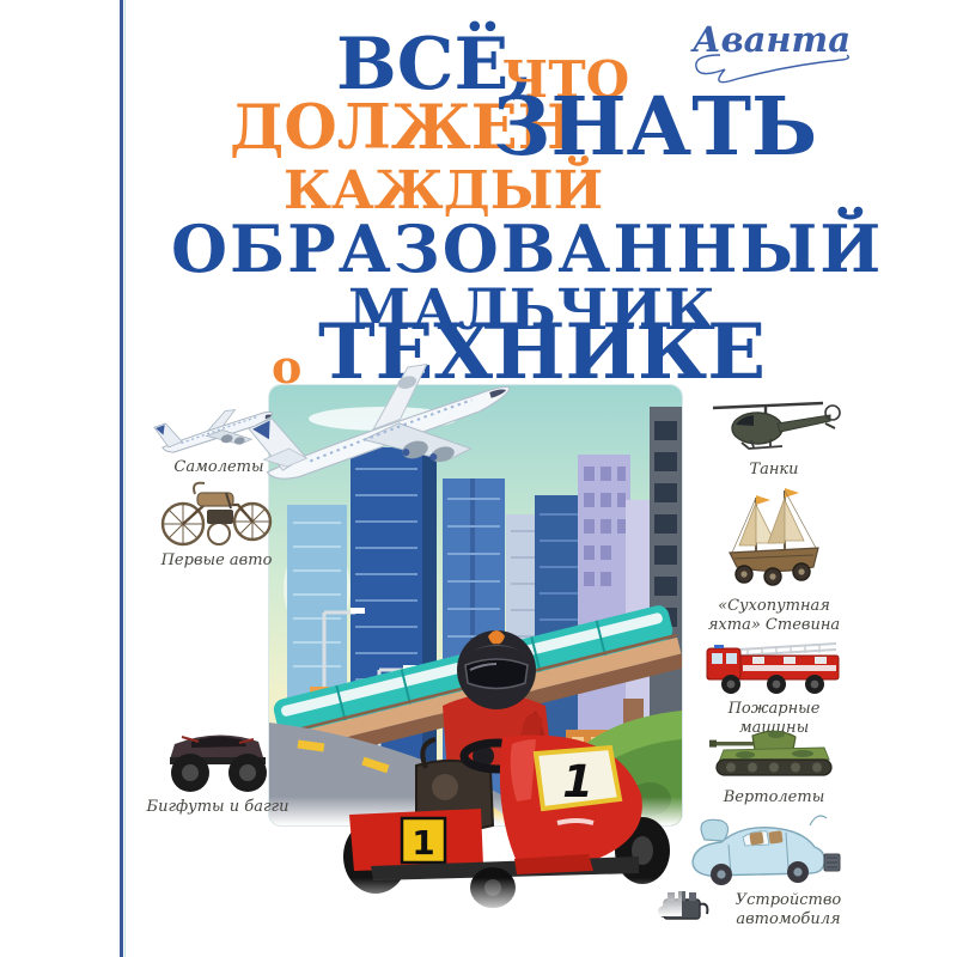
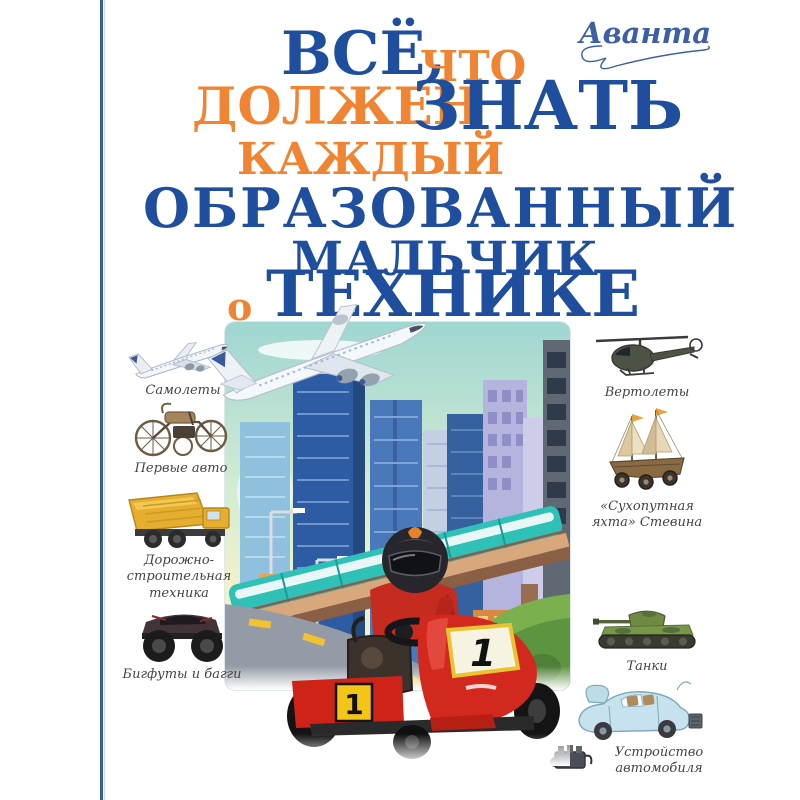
  Аванта
  ВСЁ,
  ЧТО
  ДОЛЖЕН
  ЗНАТЬ
  КАЖДЫЙ
  ОБРАЗОВАННЫЙ
  МАЛЬЧИК
  о
  ТЕХНИКЕ
  1
  1
  Самолеты
  Первые авто
+ Дорожно-строительная техника
  Бигфуты и багги
- Танки
+ Вертолеты
  «Сухопутная яхта» Стевина
- Пожарные машины
- Вертолеты
+ Танки
  Устройство автомобиля
